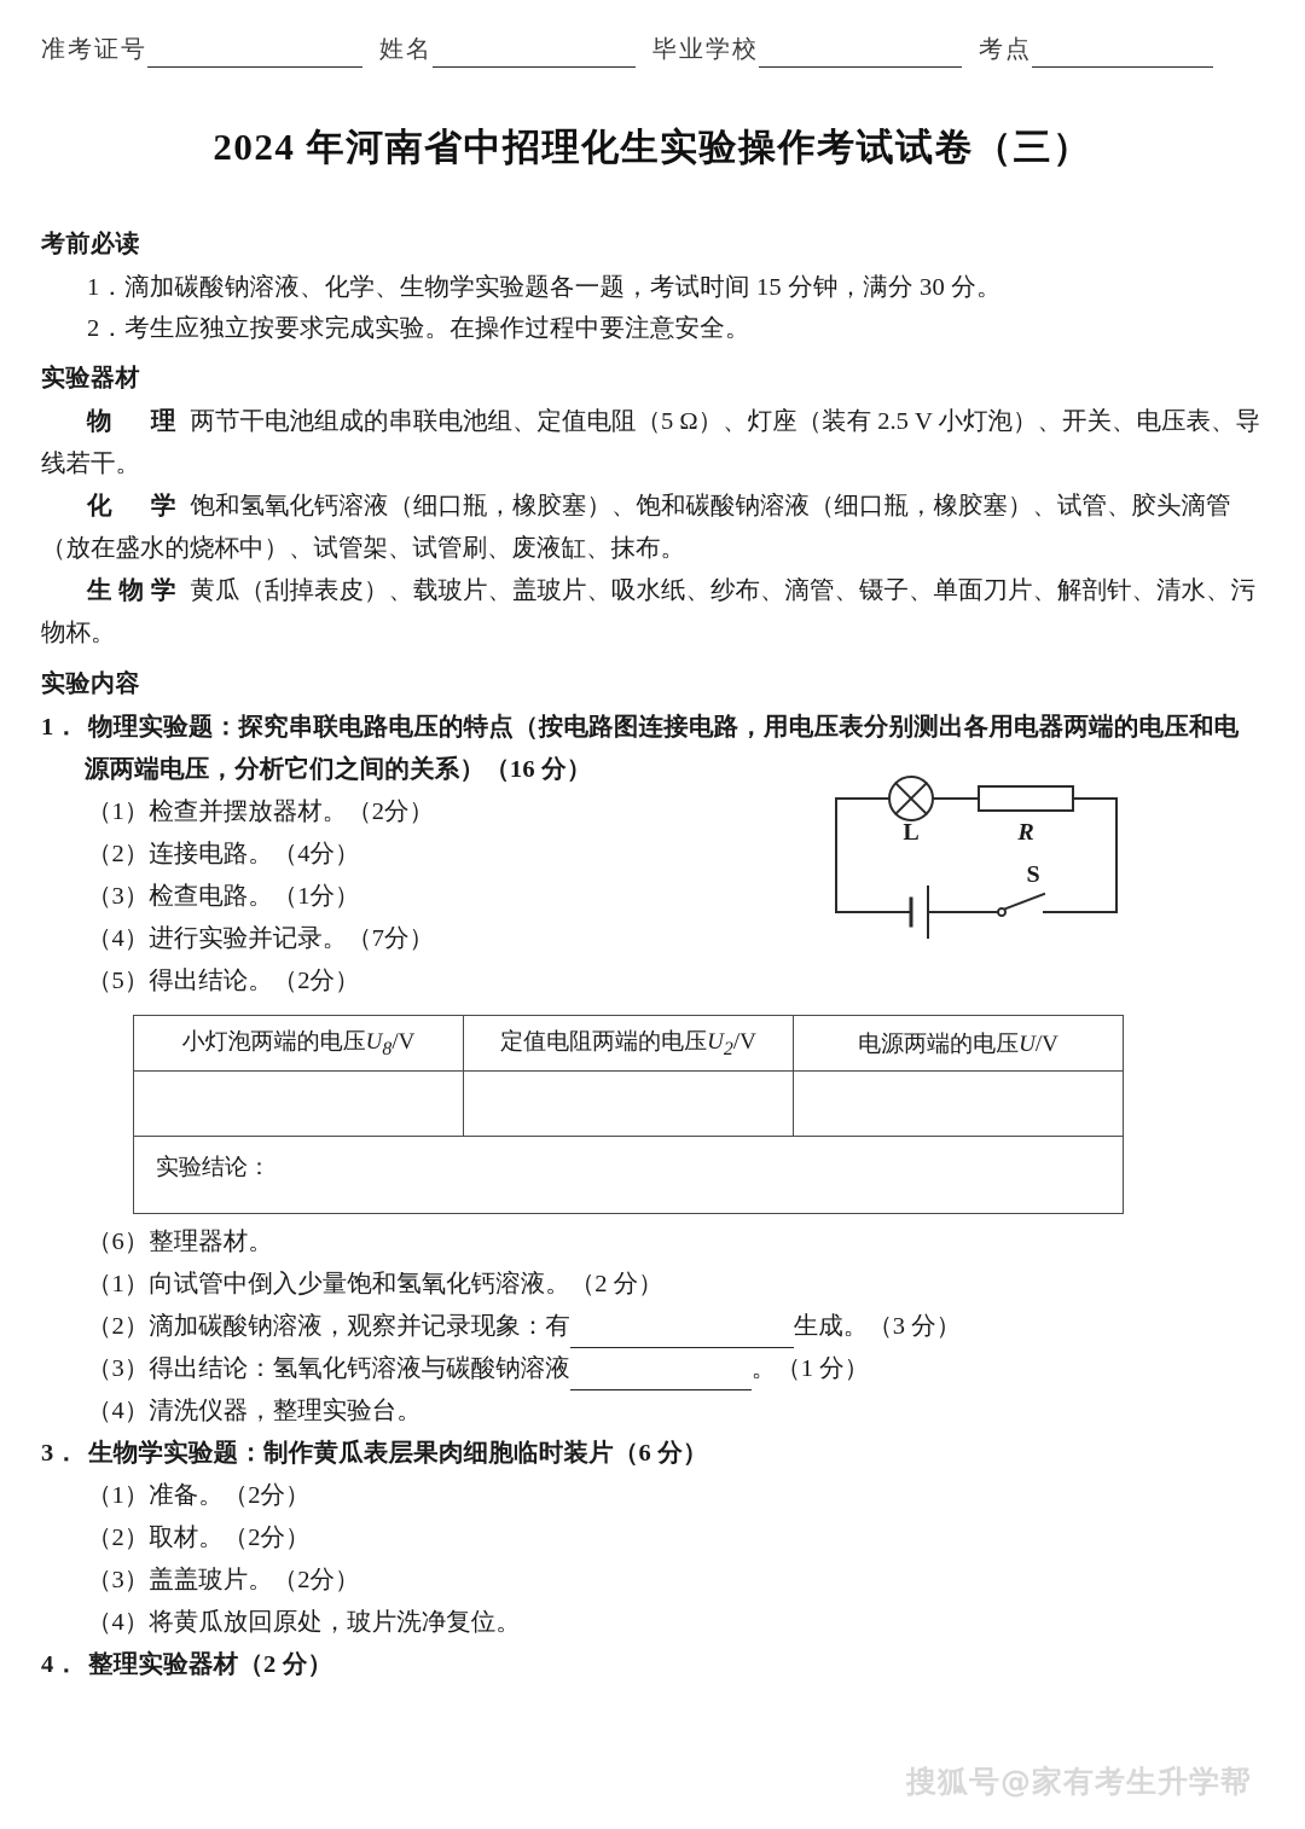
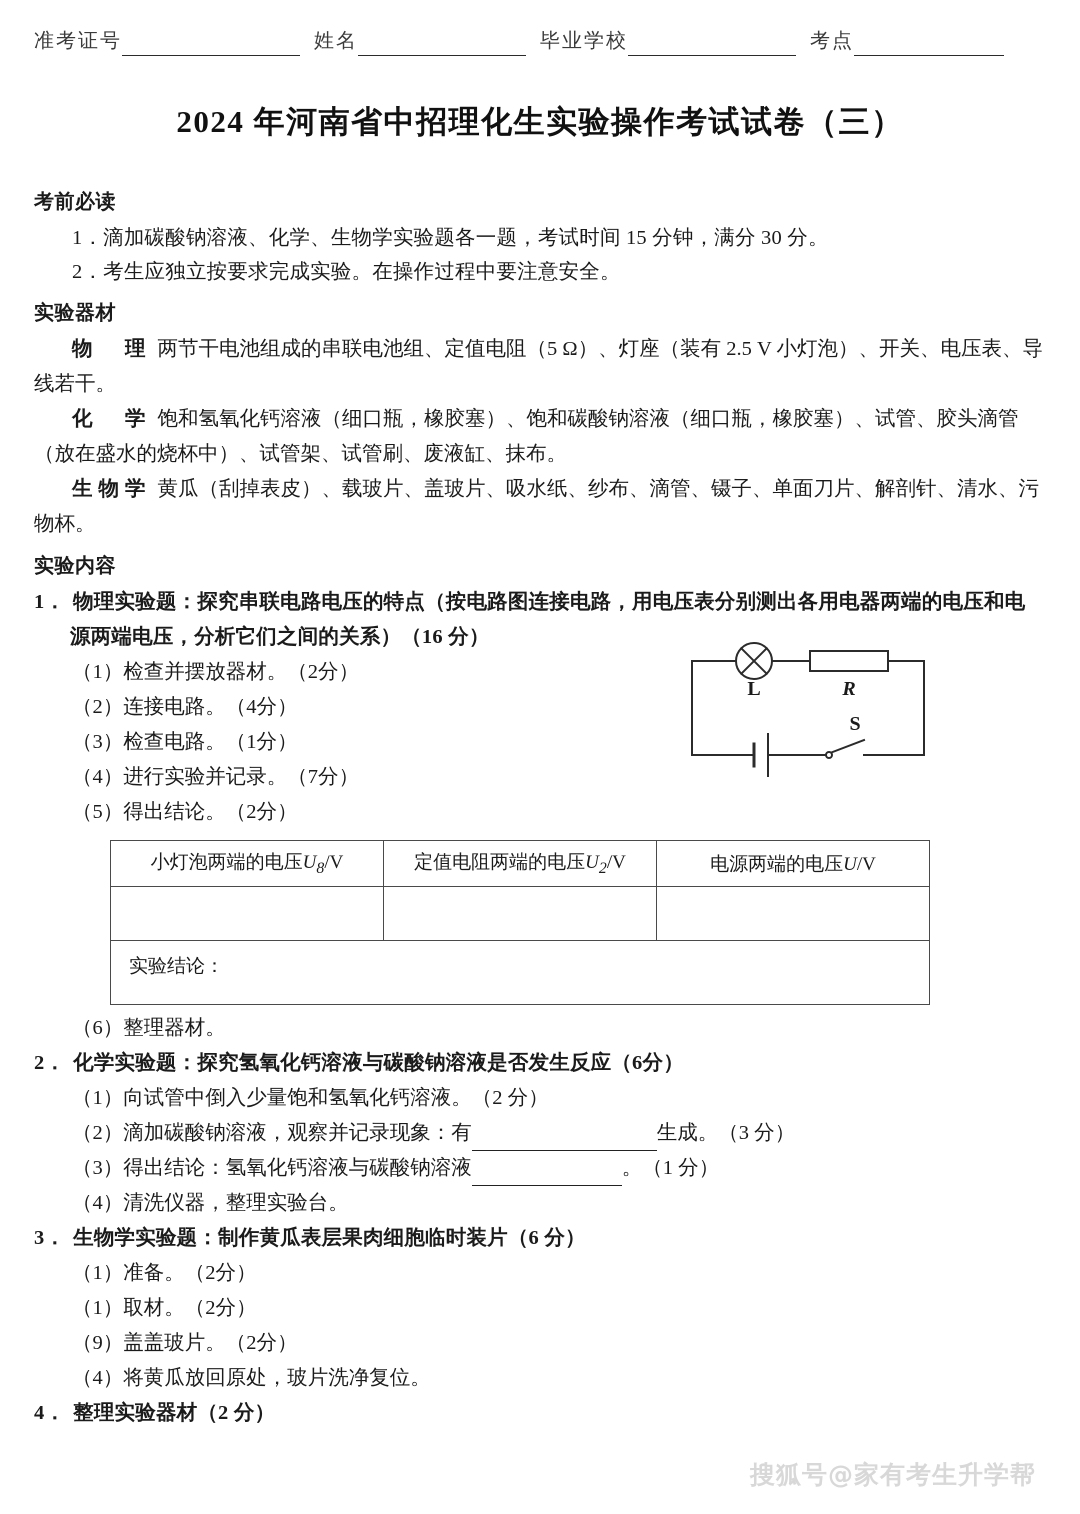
  准考证号
  姓名
  毕业学校
  考点
  2024 年河南省中招理化生实验操作考试试卷（三）
  考前必读
  1．滴加碳酸钠溶液、化学、生物学实验题各一题，考试时间 15 分钟，满分 30 分。
  2．考生应独立按要求完成实验。在操作过程中要注意安全。
  实验器材
  物 理 两节干电池组成的串联电池组、定值电阻（5 Ω）、灯座（装有 2.5 V 小灯泡）、开关、电压表、导线若干。
  化 学 饱和氢氧化钙溶液（细口瓶，橡胶塞）、饱和碳酸钠溶液（细口瓶，橡胶塞）、试管、胶头滴管（放在盛水的烧杯中）、试管架、试管刷、废液缸、抹布。
  生物学 黄瓜（刮掉表皮）、载玻片、盖玻片、吸水纸、纱布、滴管、镊子、单面刀片、解剖针、清水、污物杯。
  实验内容
  1． 物理实验题：探究串联电路电压的特点（按电路图连接电路，用电压表分别测出各用电器两端的电压和电源两端电压，分析它们之间的关系）（16 分）
  （1）检查并摆放器材。（2分）
  （2）连接电路。（4分）
  （3）检查电路。（1分）
  （4）进行实验并记录。（7分）
  （5）得出结论。（2分）
  L
  R
  S
  小灯泡两端的电压U8/V	定值电阻两端的电压U2/V	电源两端的电压U/V
  实验结论：
  （6）整理器材。
+ 2． 化学实验题：探究氢氧化钙溶液与碳酸钠溶液是否发生反应（6分）
  （1）向试管中倒入少量饱和氢氧化钙溶液。（2 分）
  （2）滴加碳酸钠溶液，观察并记录现象：有 生成。（3 分）
  （3）得出结论：氢氧化钙溶液与碳酸钠溶液 。（1 分）
  （4）清洗仪器，整理实验台。
  3． 生物学实验题：制作黄瓜表层果肉细胞临时装片（6 分）
  （1）准备。（2分）
- （2）取材。（2分）
+ （1）取材。（2分）
- （3）盖盖玻片。（2分）
+ （9）盖盖玻片。（2分）
  （4）将黄瓜放回原处，玻片洗净复位。
  4． 整理实验器材（2 分）
  搜狐号@家有考生升学帮
